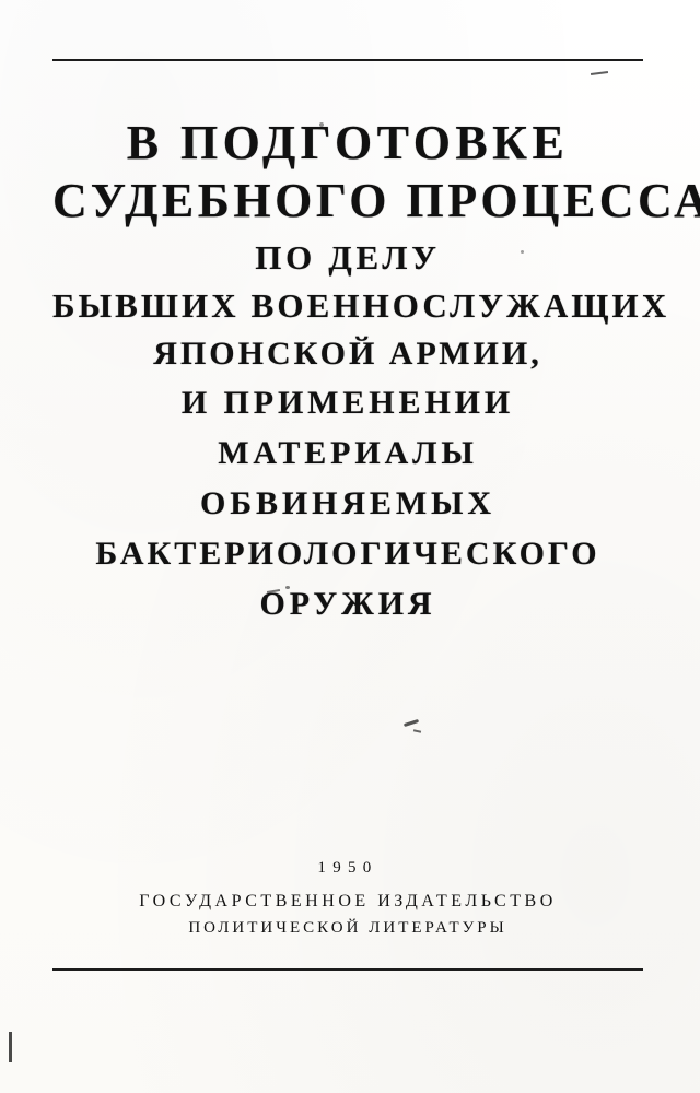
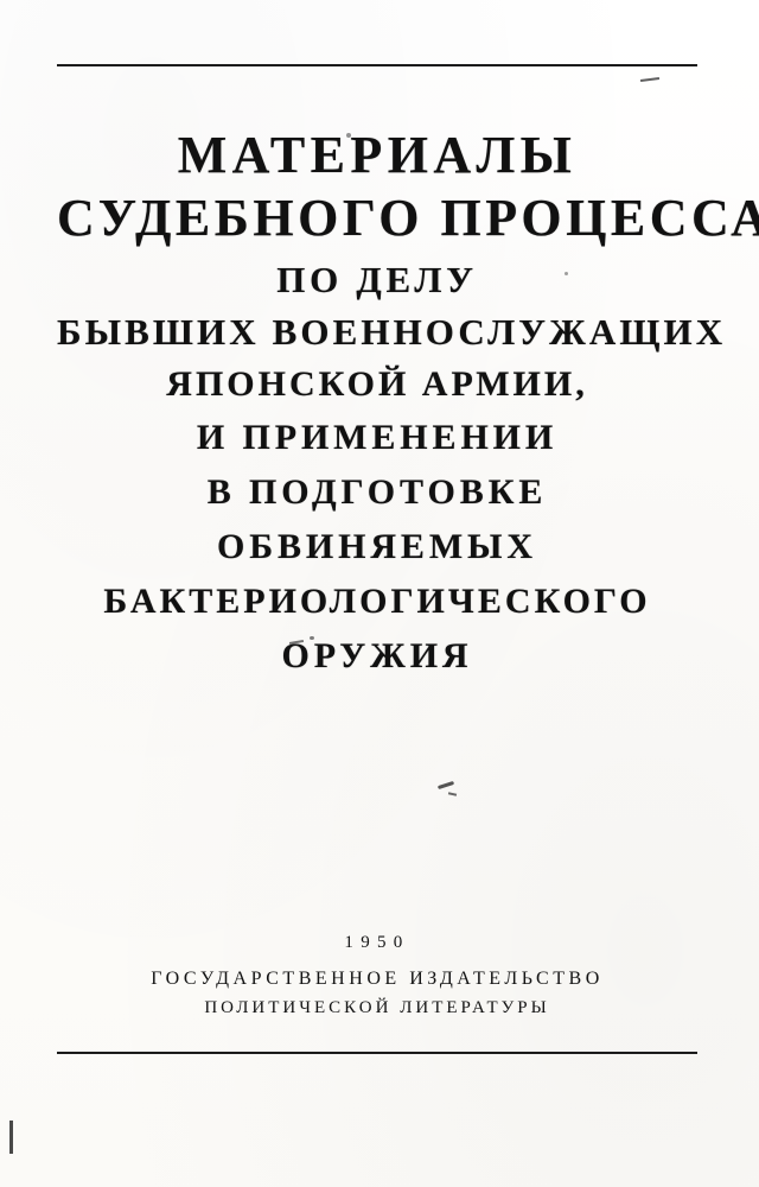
- В ПОДГОТОВКЕ
+ МАТЕРИАЛЫ
  СУДЕБНОГО ПРОЦЕССА
  ПО ДЕЛУ
  БЫВШИХ ВОЕННОСЛУЖАЩИХ
  ЯПОНСКОЙ АРМИИ,
  И ПРИМЕНЕНИИ
- МАТЕРИАЛЫ
+ В ПОДГОТОВКЕ
  ОБВИНЯЕМЫХ
  БАКТЕРИОЛОГИЧЕСКОГО
  ОРУЖИЯ
  1950
  ГОСУДАРСТВЕННОЕ ИЗДАТЕЛЬСТВО
  ПОЛИТИЧЕСКОЙ ЛИТЕРАТУРЫ
